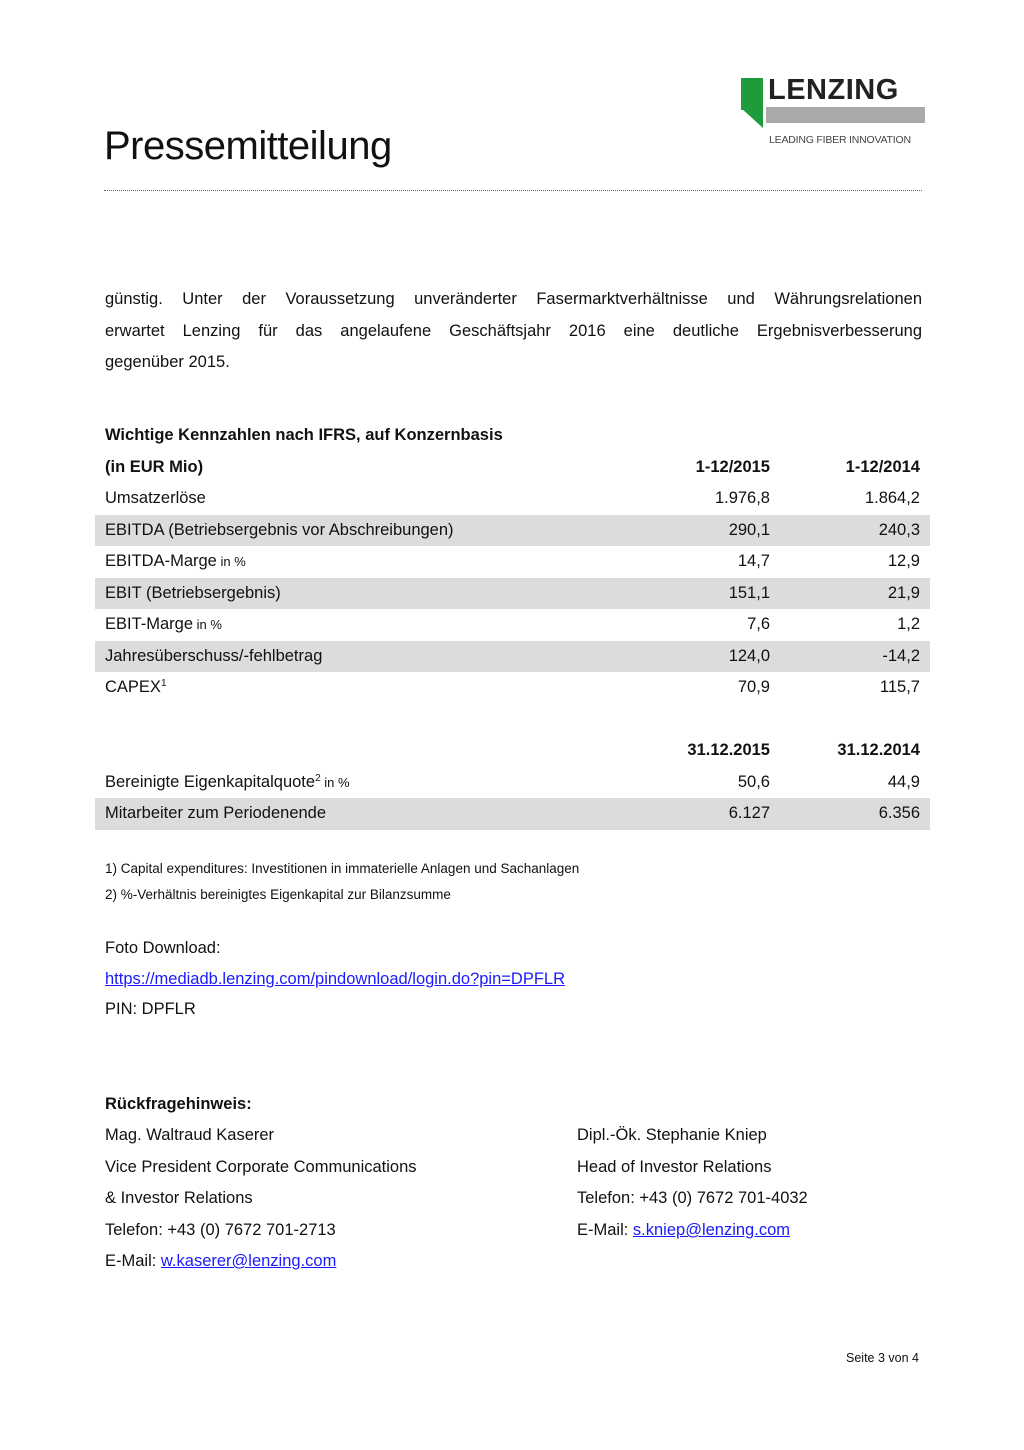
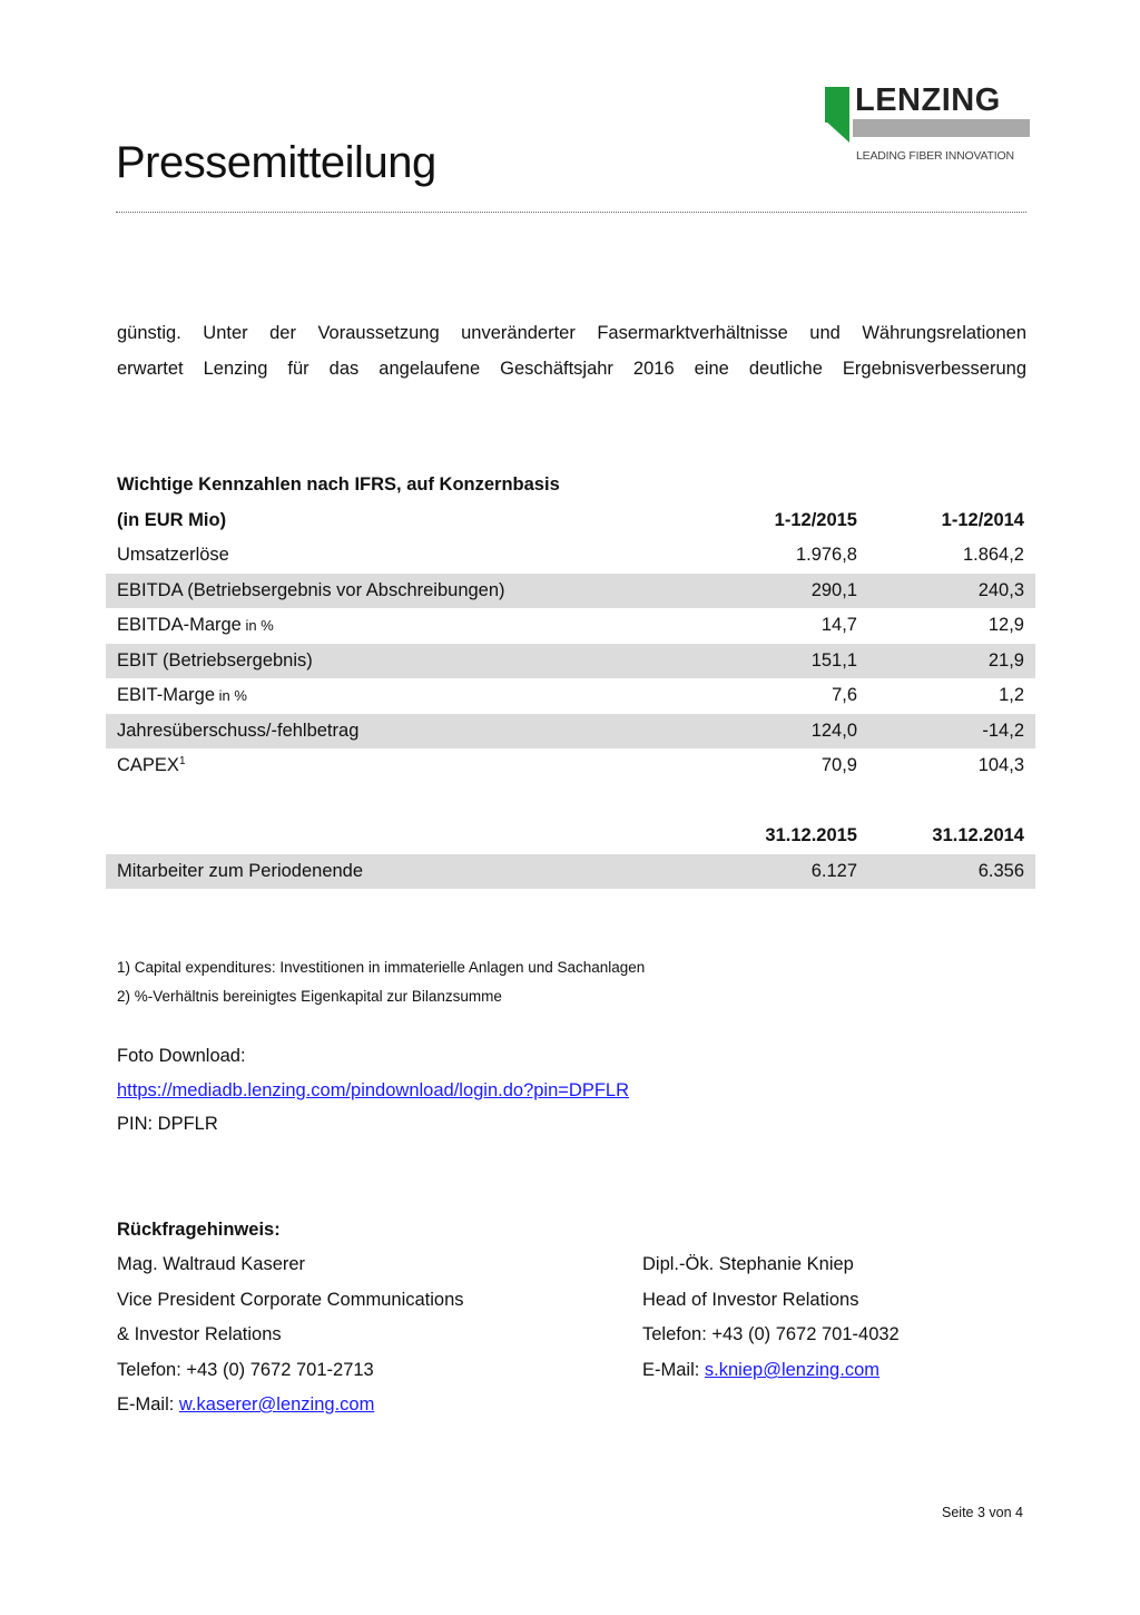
  LENZING
  LEADING FIBER INNOVATION
  Pressemitteilung
  günstig. Unter der Voraussetzung unveränderter Fasermarktverhältnisse und Währungsrelationen
  erwartet Lenzing für das angelaufene Geschäftsjahr 2016 eine deutliche Ergebnisverbesserung
- gegenüber 2015.
  Wichtige Kennzahlen nach IFRS, auf Konzernbasis
  (in EUR Mio)	1-12/2015	1-12/2014
  Umsatzerlöse	1.976,8	1.864,2
  EBITDA (Betriebsergebnis vor Abschreibungen)	290,1	240,3
  EBITDA-Marge in %	14,7	12,9
  EBIT (Betriebsergebnis)	151,1	21,9
  EBIT-Marge in %	7,6	1,2
  Jahresüberschuss/-fehlbetrag	124,0	-14,2
- CAPEX1	70,9	115,7
+ CAPEX1	70,9	104,3
  	31.12.2015	31.12.2014
- Bereinigte Eigenkapitalquote2 in %	50,6	44,9
  Mitarbeiter zum Periodenende	6.127	6.356
  1) Capital expenditures: Investitionen in immaterielle Anlagen und Sachanlagen
  2) %-Verhältnis bereinigtes Eigenkapital zur Bilanzsumme
  Foto Download:
  https://mediadb.lenzing.com/pindownload/login.do?pin=DPFLR
  PIN: DPFLR
  Rückfragehinweis:
  Mag. Waltraud Kaserer
  Vice President Corporate Communications
  & Investor Relations
  Telefon: +43 (0) 7672 701-2713
  E-Mail: w.kaserer@lenzing.com
  Dipl.-Ök. Stephanie Kniep
  Head of Investor Relations
  Telefon: +43 (0) 7672 701-4032
  E-Mail: s.kniep@lenzing.com
  Seite 3 von 4
